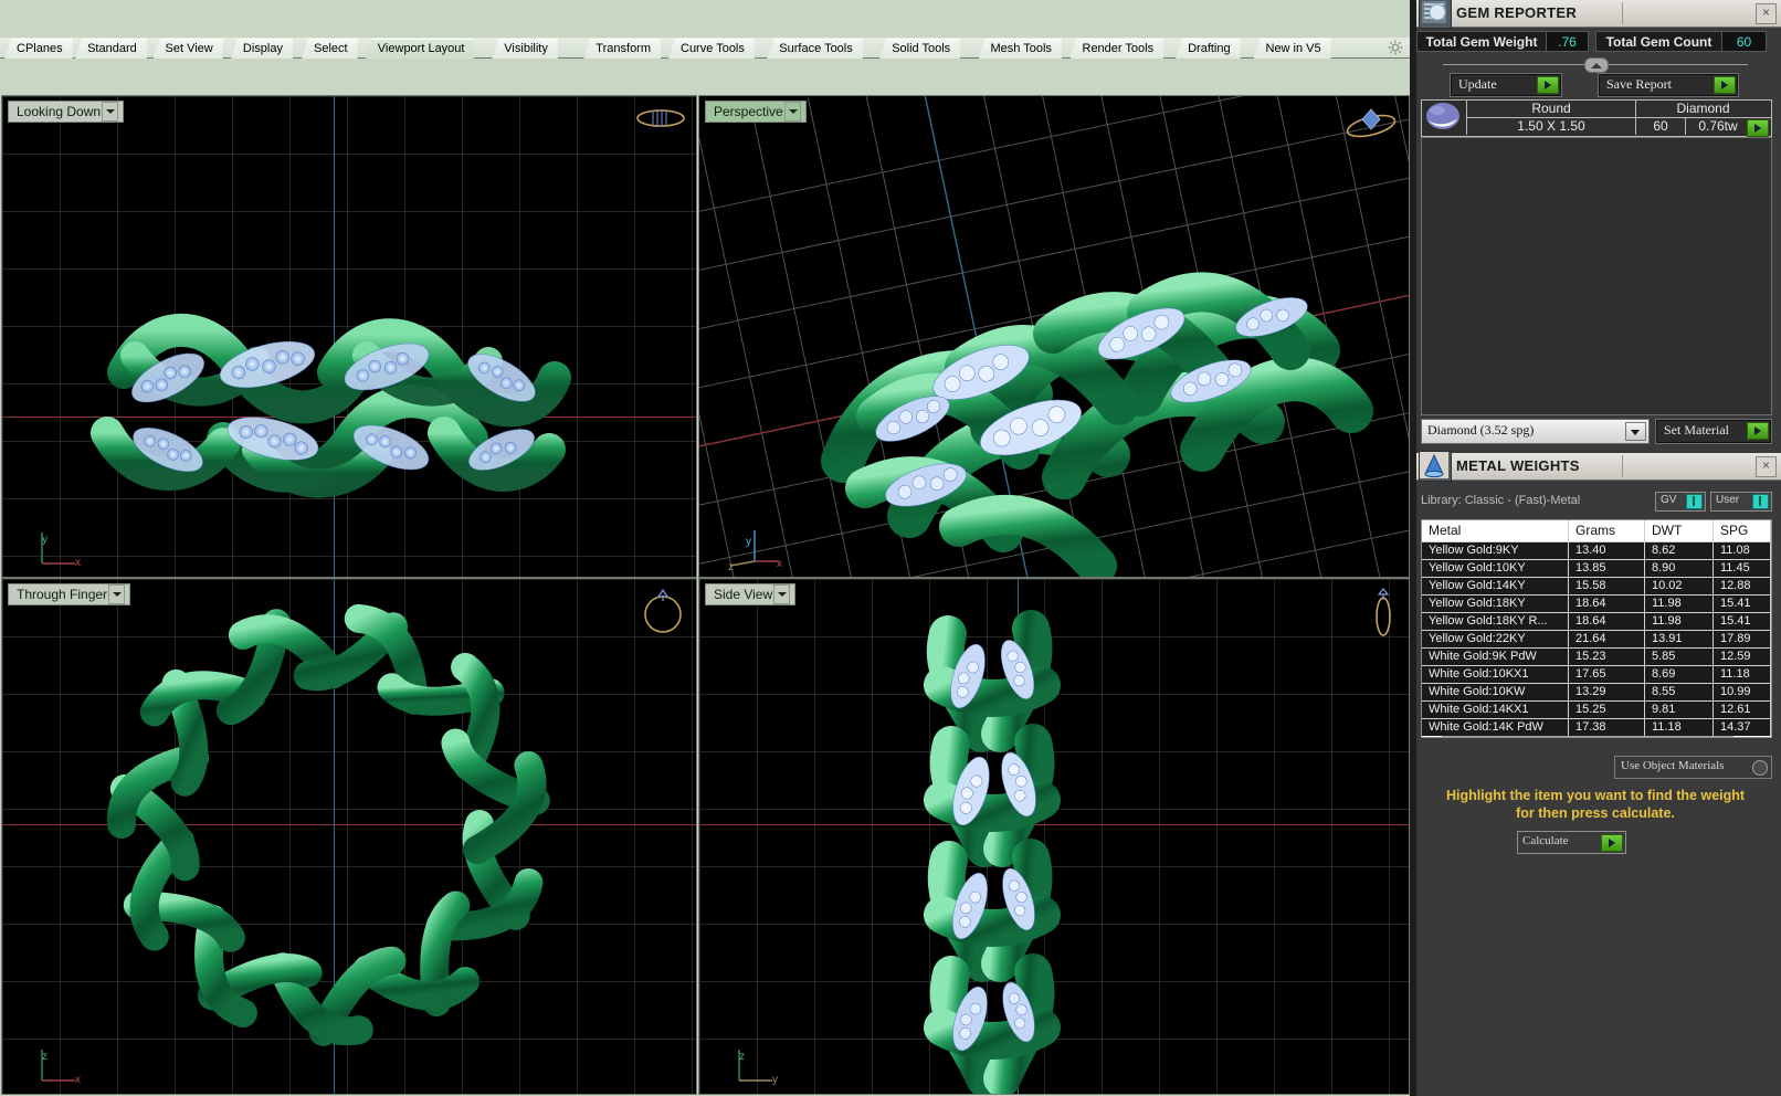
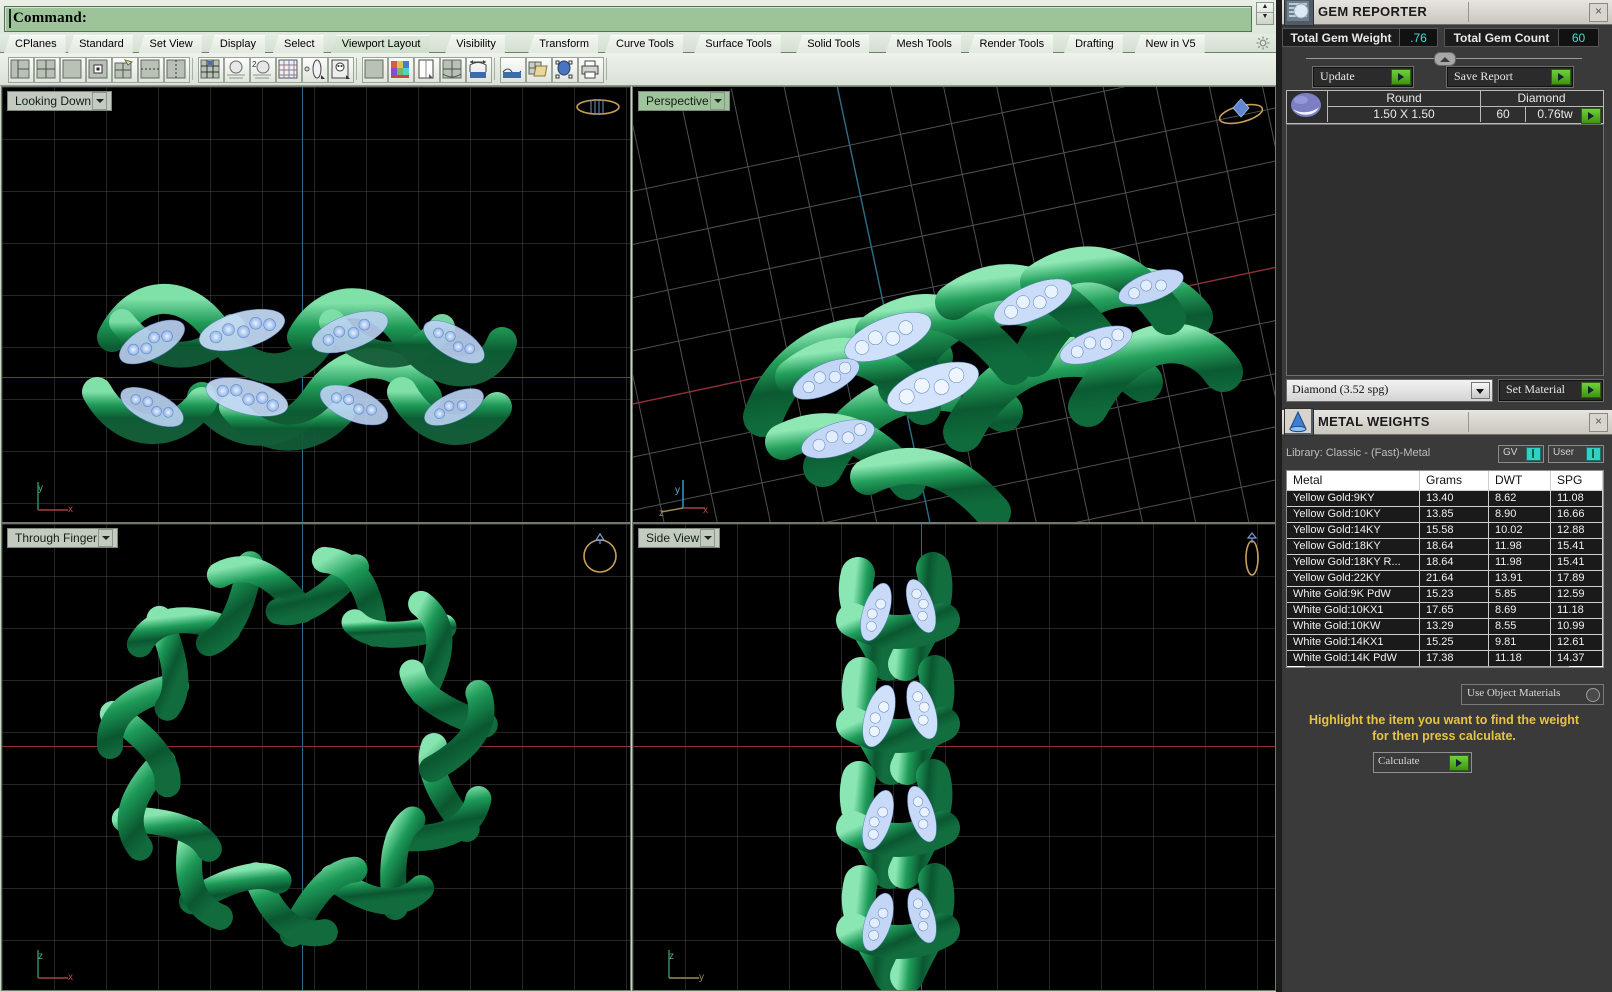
+ Command:
  CPlanes
  Standard
  Set View
  Display
  Select
  Viewport Layout
  Visibility
  Transform
  Curve Tools
  Surface Tools
  Solid Tools
  Mesh Tools
  Render Tools
  Drafting
  New in V5
+ 2
  Looking Down
  y
  x
  Perspective
  y
  z
  x
  Through Finger
  z
  x
  Side View
  z
  y
  GEM REPORTER
  ×
  Total Gem Weight
  .76
  Total Gem Count
  60
  Update
  Save Report
  Round
  Diamond
  1.50 X 1.50
  60
  0.76tw
  Diamond (3.52 spg)
  Set Material
  METAL WEIGHTS
  ×
  Library: Classic - (Fast)-Metal
  GV
  User
  Metal
  Grams
  DWT
  SPG
  Yellow Gold:9KY
  13.40
  8.62
  11.08
  Yellow Gold:10KY
  13.85
  8.90
- 11.45
+ 16.66
  Yellow Gold:14KY
  15.58
  10.02
  12.88
  Yellow Gold:18KY
  18.64
  11.98
  15.41
  Yellow Gold:18KY R...
  18.64
  11.98
  15.41
  Yellow Gold:22KY
  21.64
  13.91
  17.89
  White Gold:9K PdW
  15.23
  5.85
  12.59
  White Gold:10KX1
  17.65
  8.69
  11.18
  White Gold:10KW
  13.29
  8.55
  10.99
  White Gold:14KX1
  15.25
  9.81
  12.61
  White Gold:14K PdW
  17.38
  11.18
  14.37
  Use Object Materials
  Highlight the item you want to find the weight
  for then press calculate.
  Calculate
